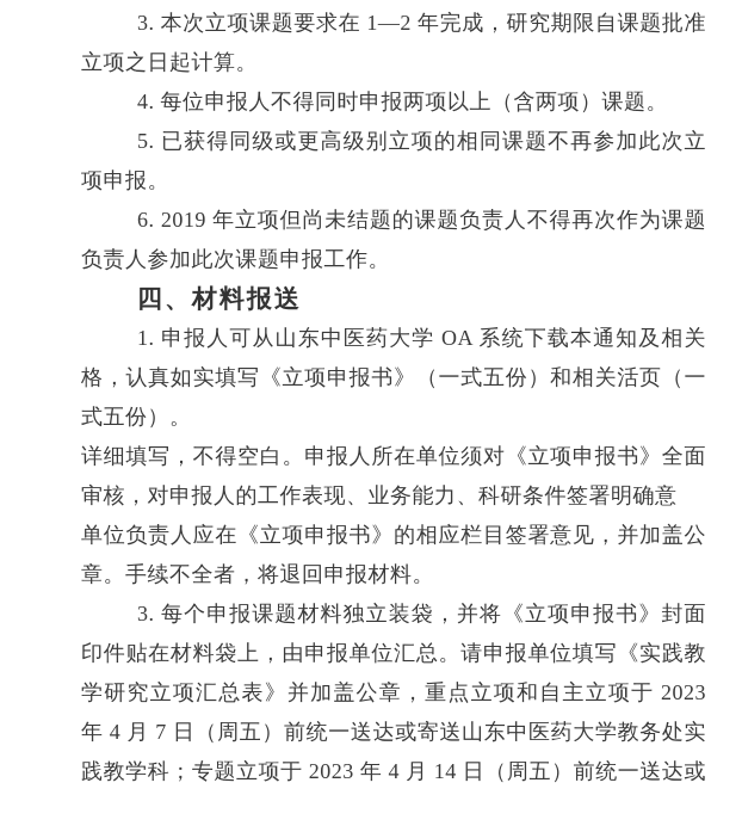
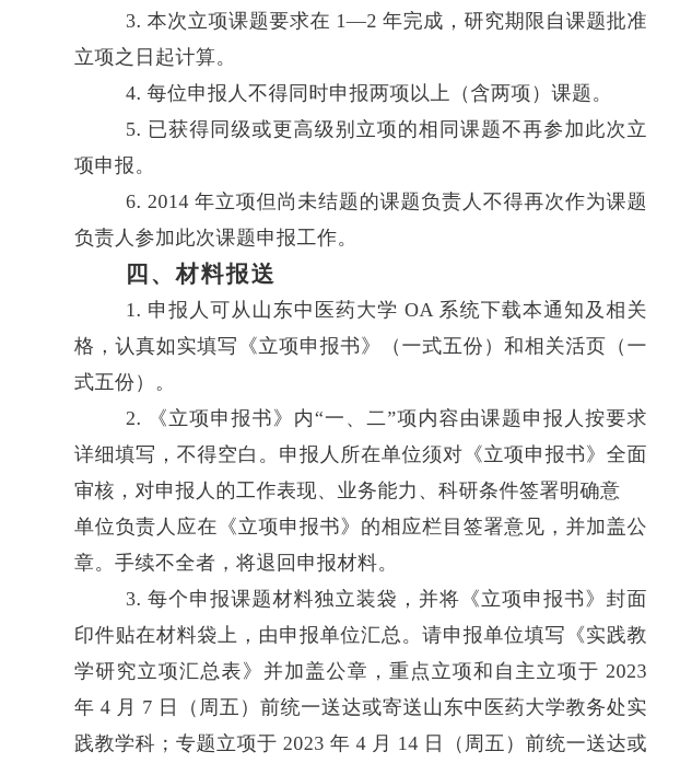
  3. 本次立项课题要求在 1—2 年完成，研究期限自课题批准
  立项之日起计算。
  4. 每位申报人不得同时申报两项以上（含两项）课题。
  5. 已获得同级或更高级别立项的相同课题不再参加此次立
  项申报。
- 6. 2019 年立项但尚未结题的课题负责人不得再次作为课题
+ 6. 2014 年立项但尚未结题的课题负责人不得再次作为课题
  负责人参加此次课题申报工作。
  四、材料报送
  1. 申报人可从山东中医药大学 OA 系统下载本通知及相关
  格，认真如实填写《立项申报书》（一式五份）和相关活页（一
  式五份）。
+ 2. 《立项申报书》内“一、二”项内容由课题申报人按要求
  详细填写，不得空白。申报人所在单位须对《立项申报书》全面
  审核，对申报人的工作表现、业务能力、科研条件签署明确意
  单位负责人应在《立项申报书》的相应栏目签署意见，并加盖公
  章。手续不全者，将退回申报材料。
  3. 每个申报课题材料独立装袋，并将《立项申报书》封面
  印件贴在材料袋上，由申报单位汇总。请申报单位填写《实践教
  学研究立项汇总表》并加盖公章，重点立项和自主立项于 2023
  年 4 月 7 日（周五）前统一送达或寄送山东中医药大学教务处实
  践教学科；专题立项于 2023 年 4 月 14 日（周五）前统一送达或
